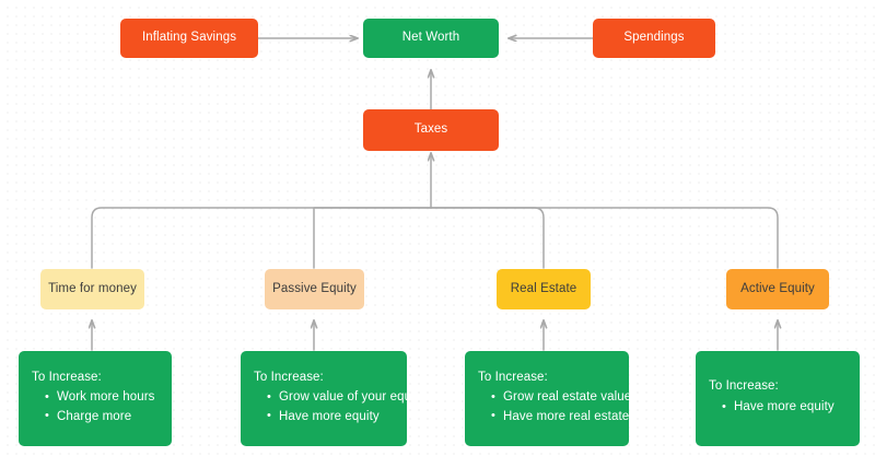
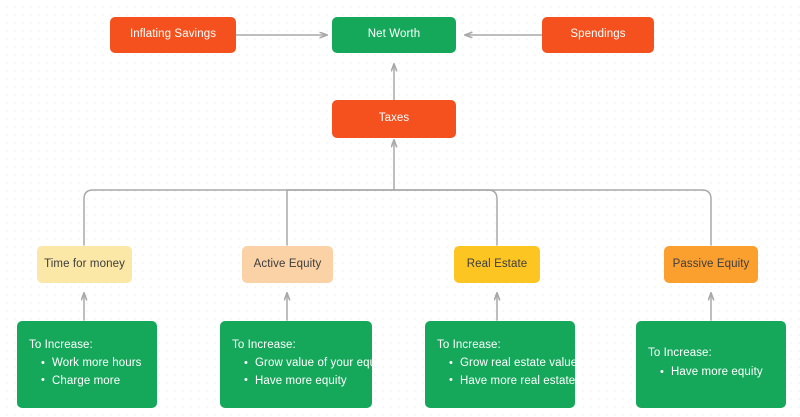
  Inflating Savings
  Net Worth
  Spendings
  Taxes
  Time for money
- Passive Equity
+ Active Equity
  Real Estate
- Active Equity
+ Passive Equity
  To Increase:
  Work more hours
  Charge more
  To Increase:
  Grow value of your equity
  Have more equity
  To Increase:
  Grow real estate value
  Have more real estate
  To Increase:
  Have more equity
